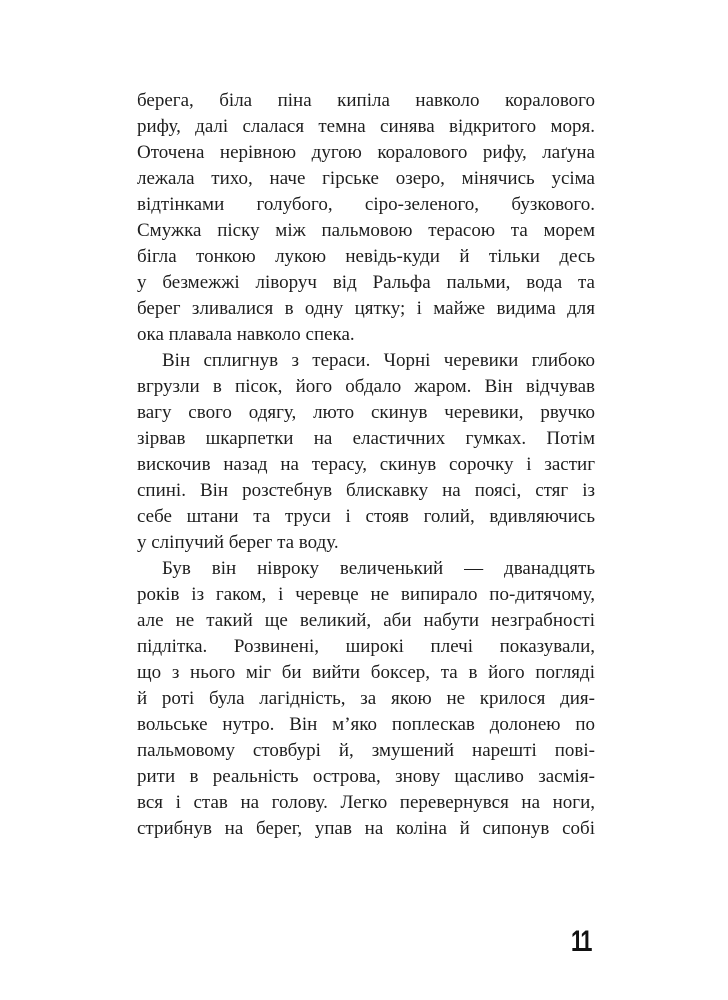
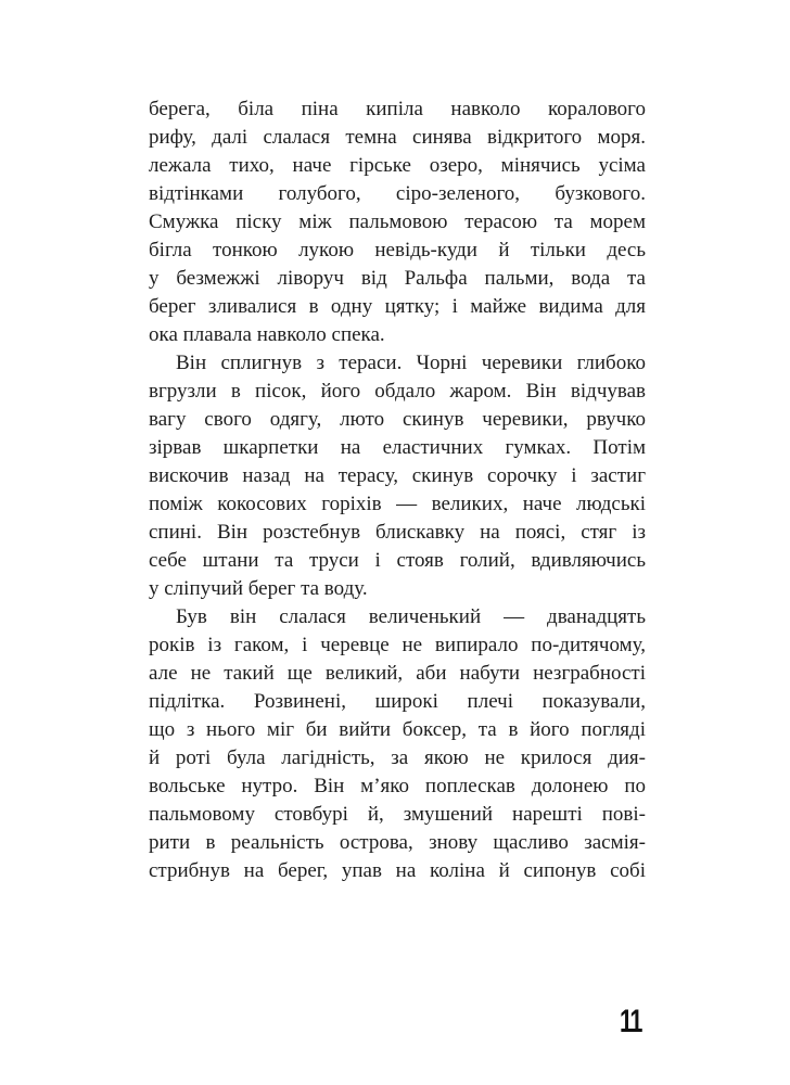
  берега, біла піна кипіла навколо коралового
  рифу, далі слалася темна синява відкритого моря.
- Оточена нерівною дугою коралового рифу, лаґуна
  лежала тихо, наче гірське озеро, мінячись усіма
  відтінками голубого, сіро-зеленого, бузкового.
  Смужка піску між пальмовою терасою та морем
  бігла тонкою лукою невідь-куди й тільки десь
  у безмежжі ліворуч від Ральфа пальми, вода та
  берег зливалися в одну цятку; і майже видима для
  ока плавала навколо спека.
  Він сплигнув з тераси. Чорні черевики глибоко
  вгрузли в пісок, його обдало жаром. Він відчував
  вагу свого одягу, люто скинув черевики, рвучко
  зірвав шкарпетки на еластичних гумках. Потім
  вискочив назад на терасу, скинув сорочку і застиг
+ поміж кокосових горіхів — великих, наче людські
  спині. Він розстебнув блискавку на поясі, стяг із
  себе штани та труси і стояв голий, вдивляючись
  у сліпучий берег та воду.
- Був він нівроку величенький — дванадцять
+ Був він слалася величенький — дванадцять
  років із гаком, і черевце не випирало по-дитячому,
  але не такий ще великий, аби набути незграбності
  підлітка. Розвинені, широкі плечі показували,
  що з нього міг би вийти боксер, та в його погляді
  й роті була лагідність, за якою не крилося дия-
  вольське нутро. Він м’яко поплескав долонею по
  пальмовому стовбурі й, змушений нарешті пові-
  рити в реальність острова, знову щасливо засмія-
- вся і став на голову. Легко перевернувся на ноги,
  стрибнув на берег, упав на коліна й сипонув собі
  11
